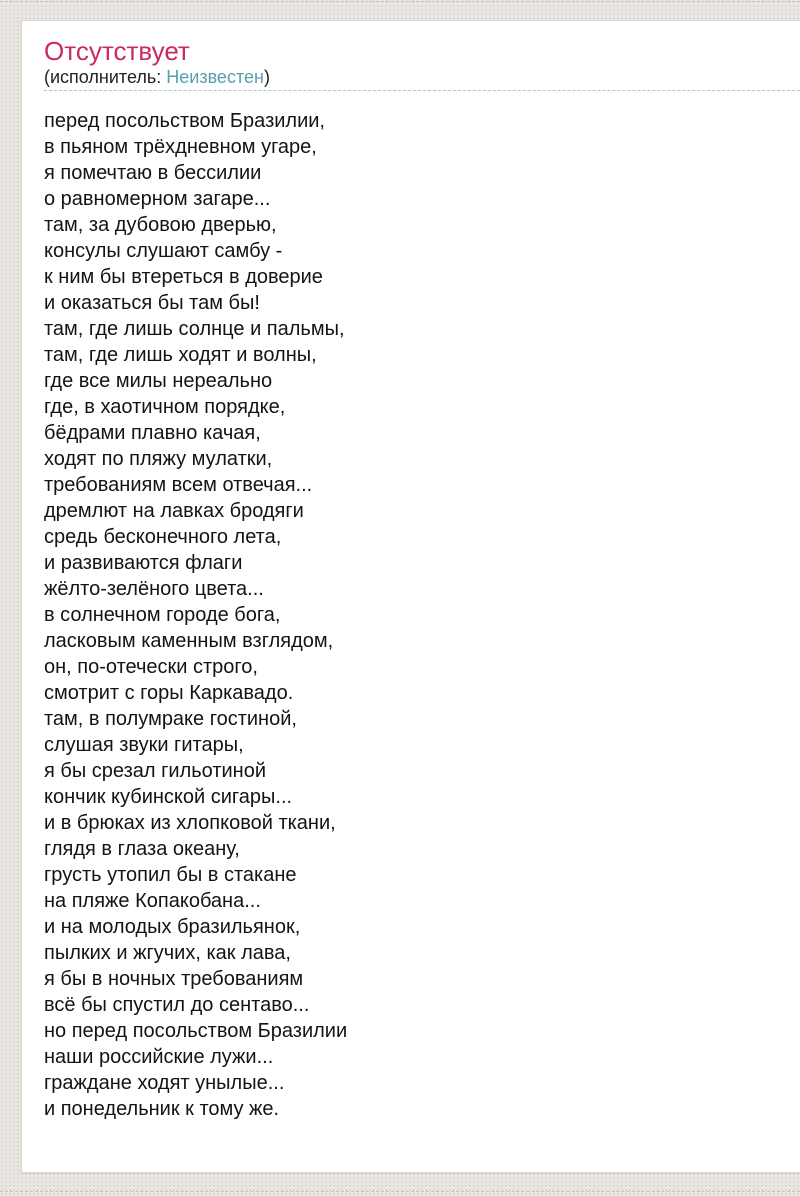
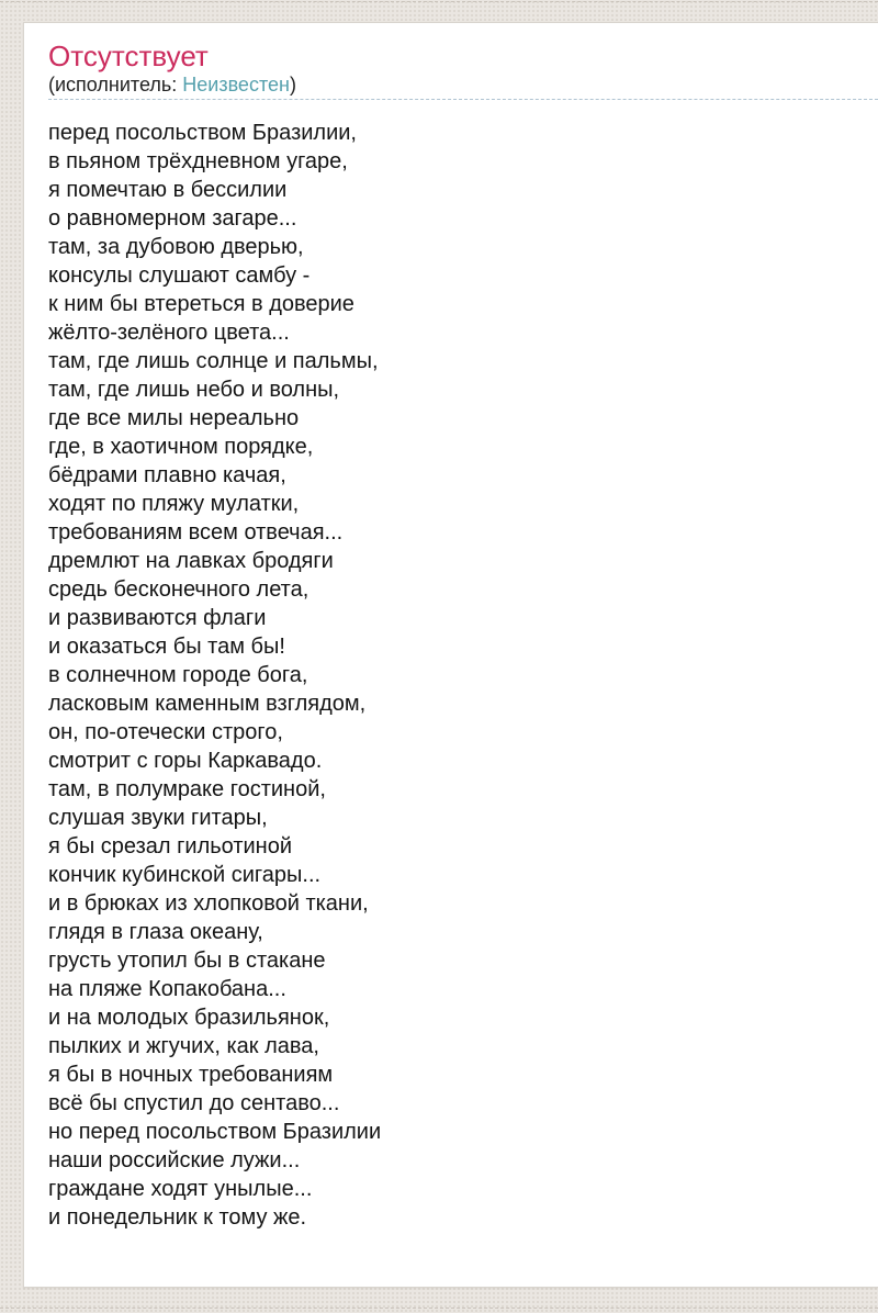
  Отсутствует
  (исполнитель: Неизвестен)
  перед посольством Бразилии,
  в пьяном трёхдневном угаре,
  я помечтаю в бессилии
  о равномерном загаре...
  там, за дубовою дверью,
  консулы слушают самбу -
  к ним бы втереться в доверие
- и оказаться бы там бы!
+ жёлто-зелёного цвета...
  там, где лишь солнце и пальмы,
- там, где лишь ходят и волны,
+ там, где лишь небо и волны,
  где все милы нереально
  где, в хаотичном порядке,
  бёдрами плавно качая,
  ходят по пляжу мулатки,
  требованиям всем отвечая...
  дремлют на лавках бродяги
  средь бесконечного лета,
  и развиваются флаги
- жёлто-зелёного цвета...
+ и оказаться бы там бы!
  в солнечном городе бога,
  ласковым каменным взглядом,
  он, по-отечески строго,
  смотрит с горы Каркавадо.
  там, в полумраке гостиной,
  слушая звуки гитары,
  я бы срезал гильотиной
  кончик кубинской сигары...
  и в брюках из хлопковой ткани,
  глядя в глаза океану,
  грусть утопил бы в стакане
  на пляже Копакобана...
  и на молодых бразильянок,
  пылких и жгучих, как лава,
  я бы в ночных требованиям
  всё бы спустил до сентаво...
  но перед посольством Бразилии
  наши российские лужи...
  граждане ходят унылые...
  и понедельник к тому же.
